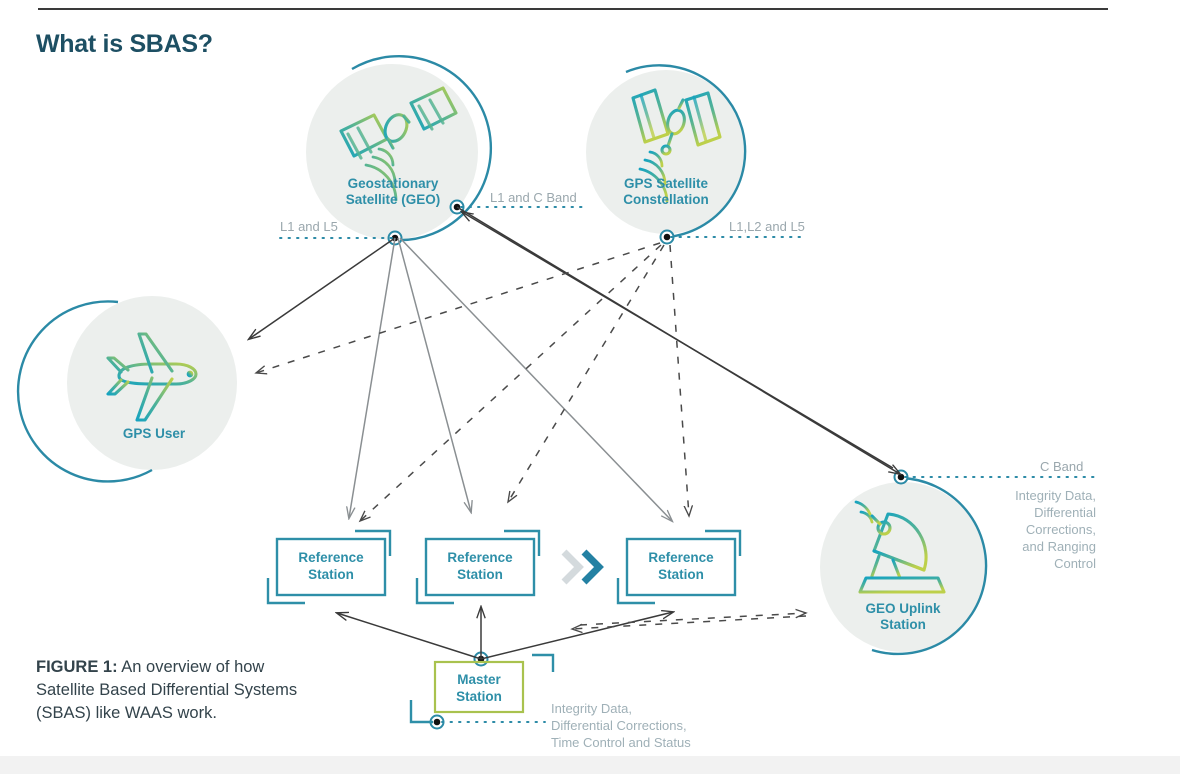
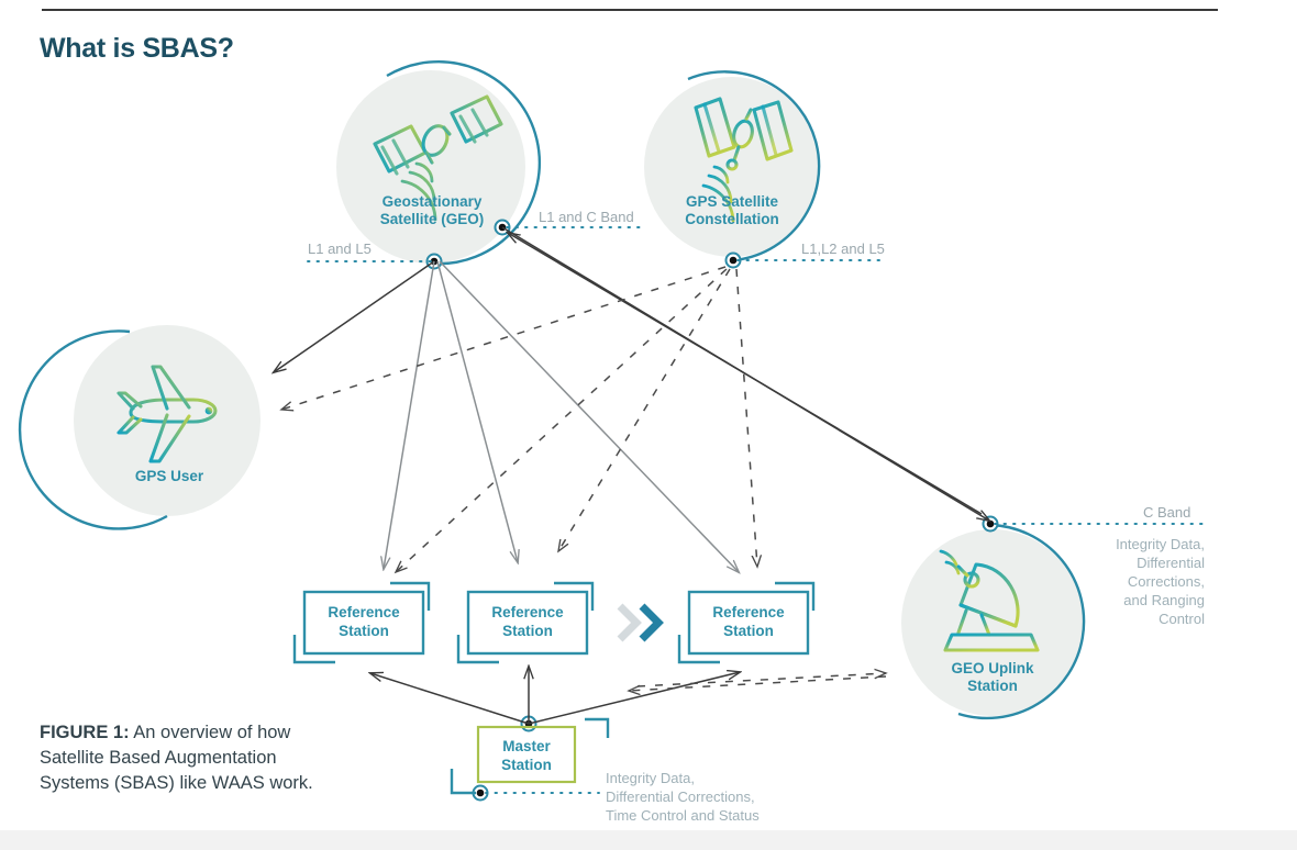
  What is SBAS?
  Geostationary
  Satellite (GEO)
  GPS Satellite
  Constellation
  GPS User
  GEO Uplink
  Station
  Reference
  Station
  Reference
  Station
  Reference
  Station
  Master
  Station
  L1 and L5
  L1 and C Band
  L1,L2 and L5
  C Band
  Integrity Data,
  Differential
  Corrections,
  and Ranging
  Control
  Integrity Data,
  Differential Corrections,
  Time Control and Status
- FIGURE 1: An overview of how Satellite Based Differential Systems (SBAS) like WAAS work.
+ FIGURE 1: An overview of how Satellite Based Augmentation Systems (SBAS) like WAAS work.
